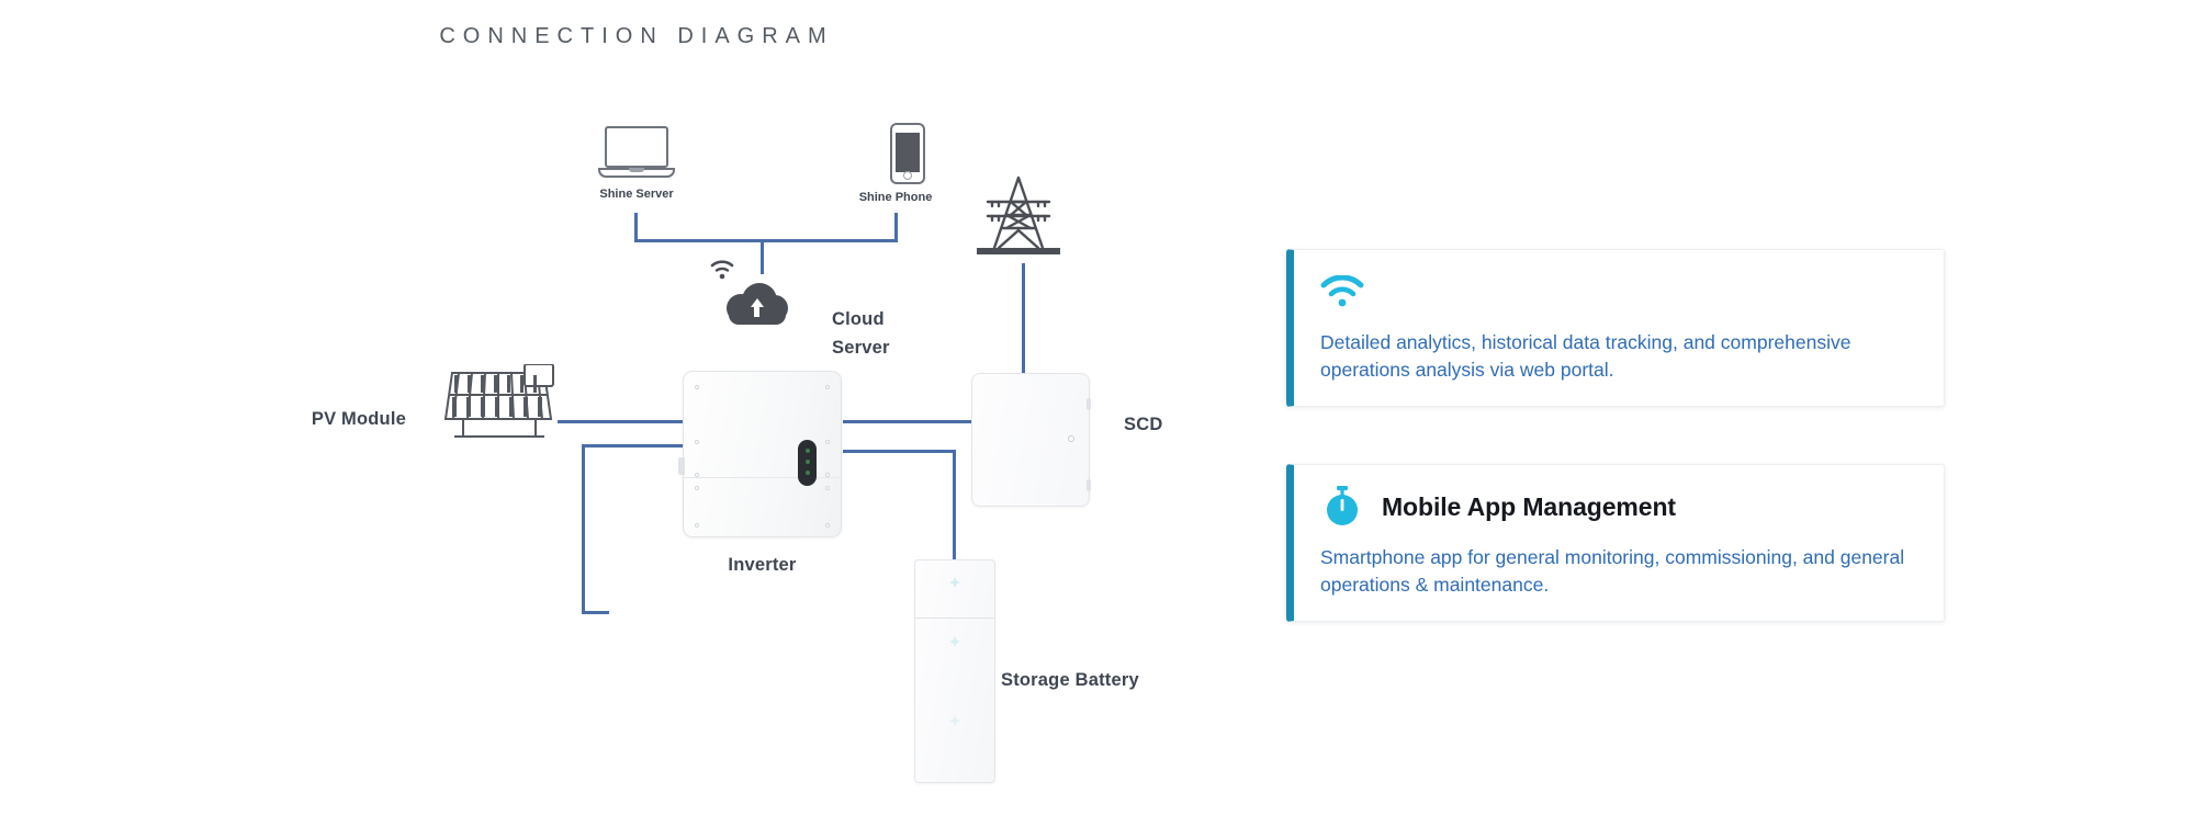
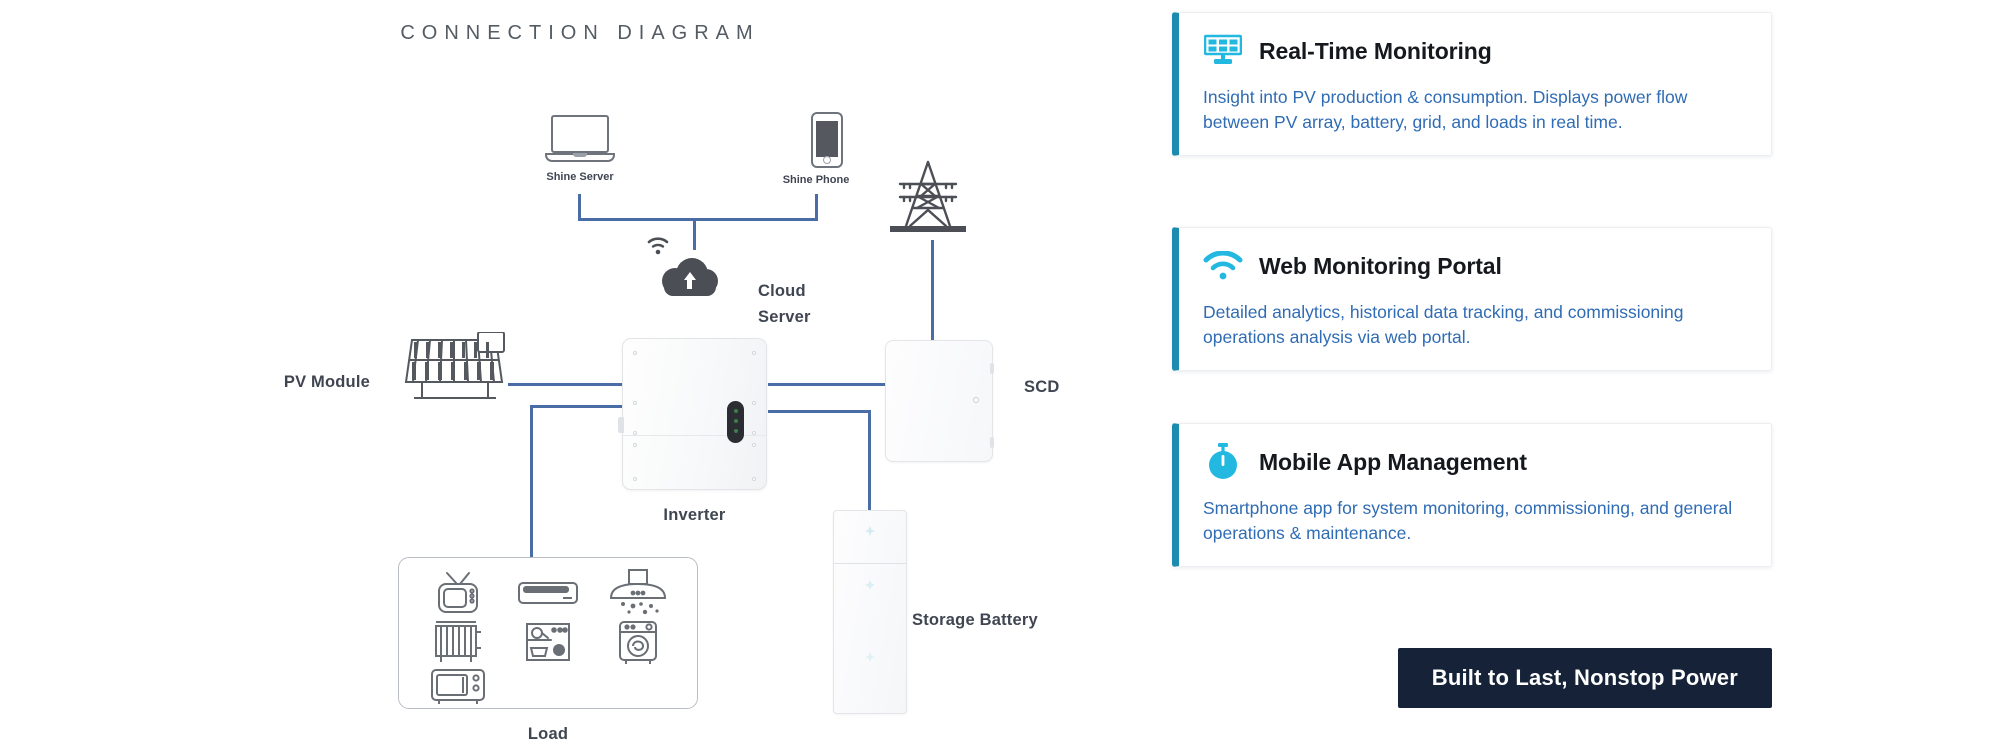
  CONNECTION DIAGRAM
  Shine Server
  Shine Phone
  Cloud
  Server
  PV Module
  Inverter
  SCD
  Storage Battery
+ Load
+ Real-Time Monitoring
+ Insight into PV production & consumption. Displays power flow between PV array, battery, grid, and loads in real time.
+ Web Monitoring Portal
- Detailed analytics, historical data tracking, and comprehensive operations analysis via web portal.
+ Detailed analytics, historical data tracking, and commissioning operations analysis via web portal.
  Mobile App Management
- Smartphone app for general monitoring, commissioning, and general operations & maintenance.
+ Smartphone app for system monitoring, commissioning, and general operations & maintenance.
+ Built to Last, Nonstop Power
